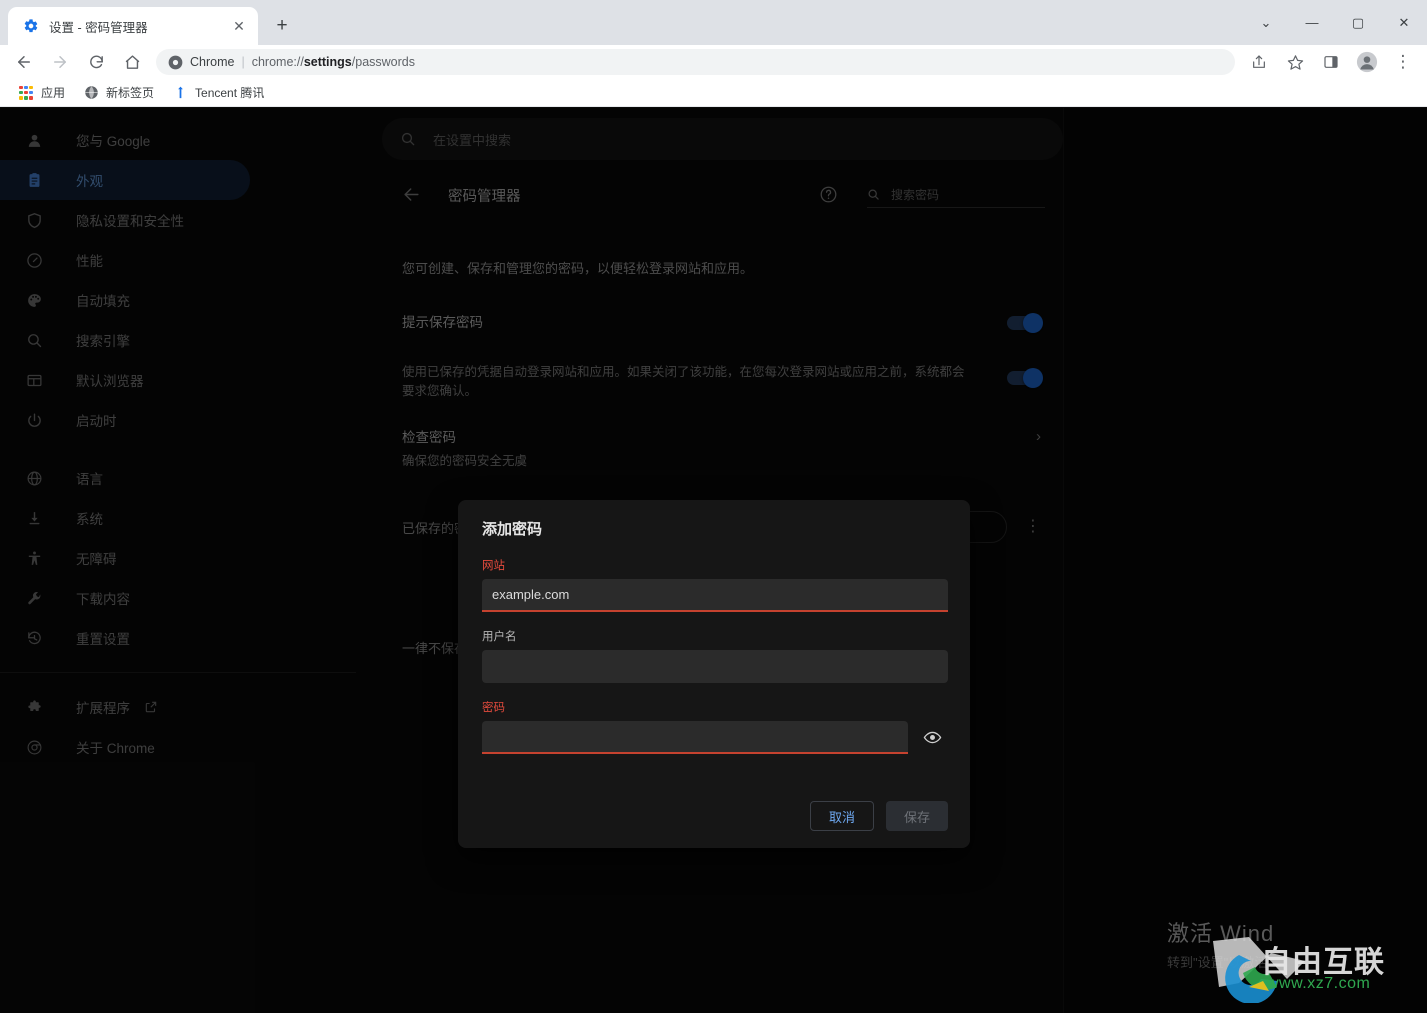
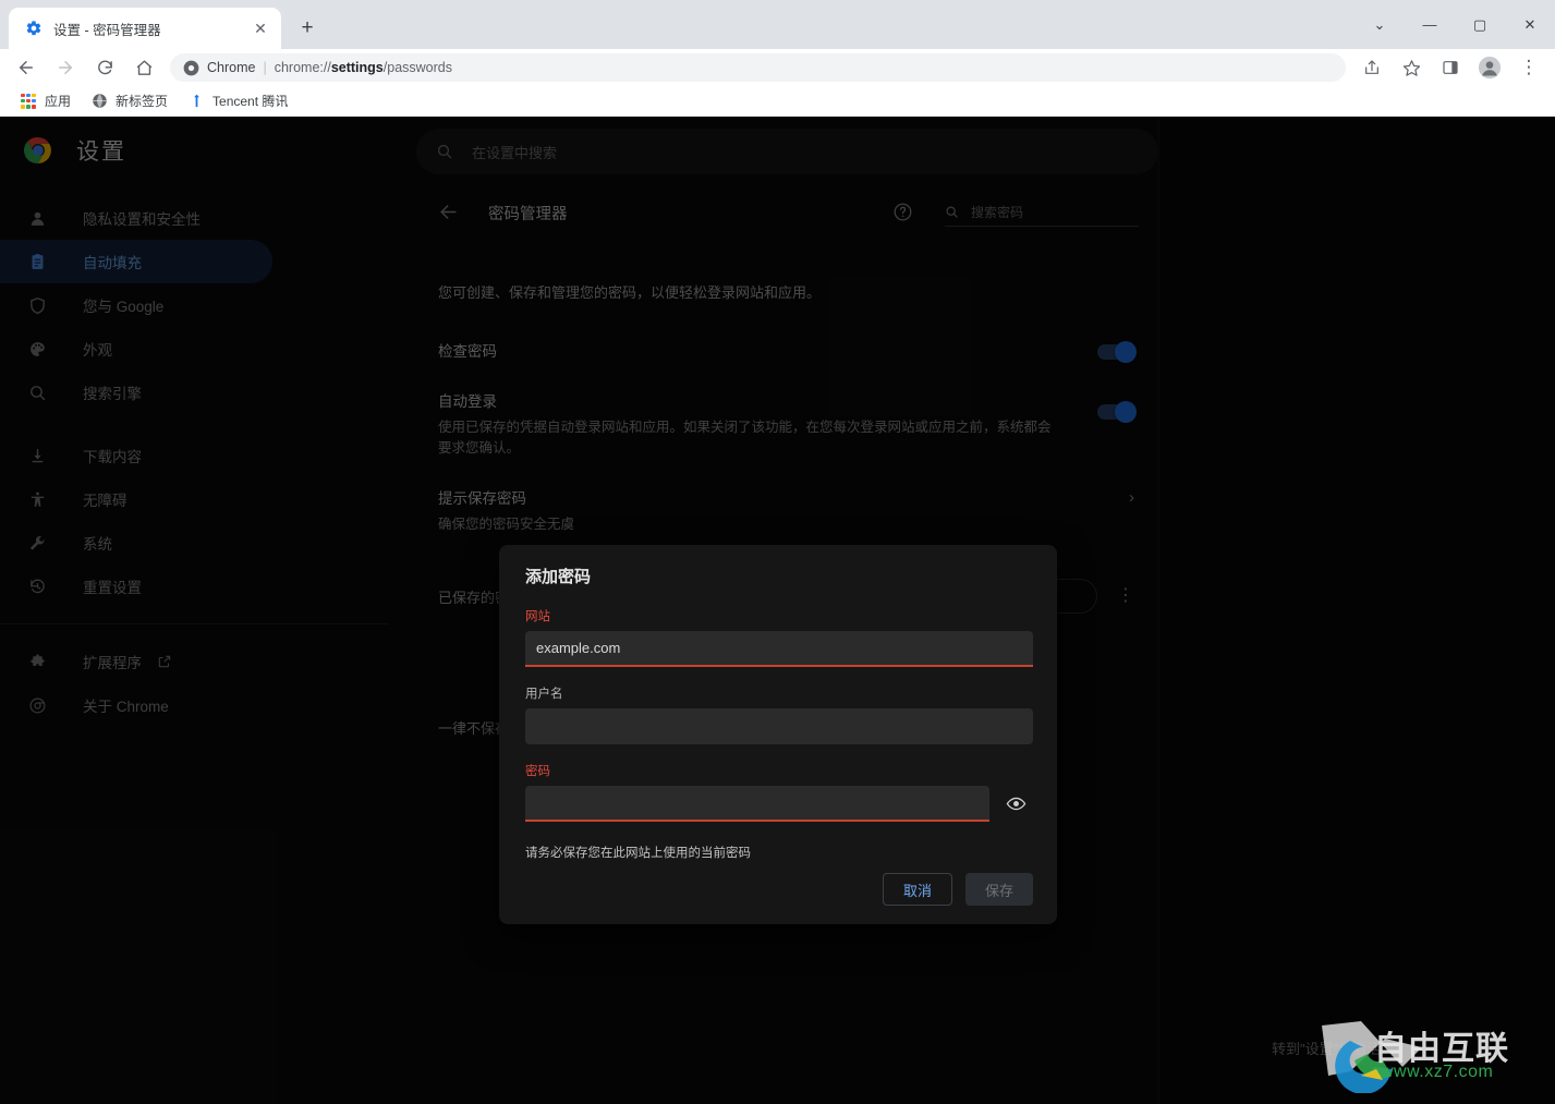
  设置 - 密码管理器
  ✕
  +
  ⌄
  —
  ▢
  ✕
  Chrome
  |
  chrome://settings/passwords
  ⋮
  应用
  新标签页
  Tencent 腾讯
+ 设置
- 您与 Google
+ 隐私设置和安全性
- 外观
+ 自动填充
- 隐私设置和安全性
+ 您与 Google
- 性能
- 自动填充
+ 外观
  搜索引擎
- 默认浏览器
- 启动时
- 语言
- 系统
+ 下载内容
  无障碍
- 下载内容
+ 系统
  重置设置
  扩展程序
  关于 Chrome
  在设置中搜索
  密码管理器
  搜索密码
  您可创建、保存和管理您的密码，以便轻松登录网站和应用。
- 提示保存密码
+ 检查密码
+ 自动登录
  使用已保存的凭据自动登录网站和应用。如果关闭了该功能，在您每次登录网站或应用之前，系统都会要求您确认。
- 检查密码
+ 提示保存密码
  确保您的密码安全无虞
  ›
  ⋮
  一律不保
  添加密码
  网站
  example.com
  用户名
  密码
+ 请务必保存您在此网站上使用的当前密码
  取消
  保存
- 激活 Wind
  转到"设置"激活
  自由互联
  www.xz7.com
